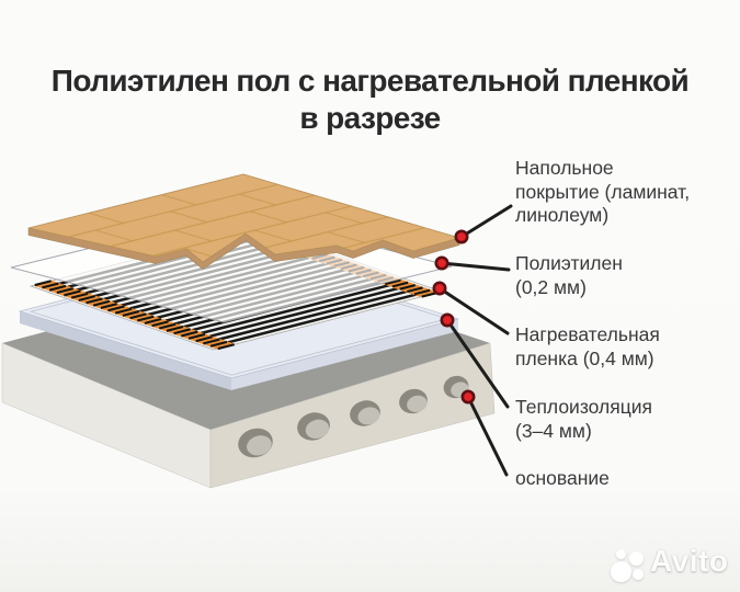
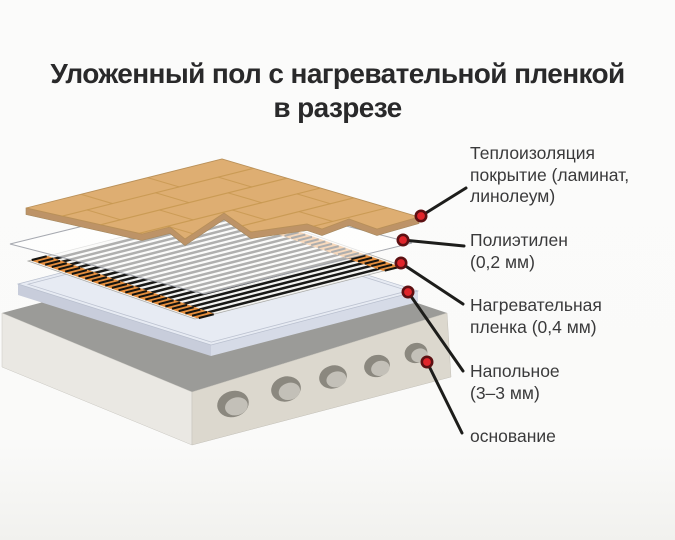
- Полиэтилен пол с нагревательной пленкой
+ Уложенный пол с нагревательной пленкой
  в разрезе
- Напольное
+ Теплоизоляция
  покрытие (ламинат,
  линолеум)
  Полиэтилен
  (0,2 мм)
  Нагревательная
  пленка (0,4 мм)
- Теплоизоляция
+ Напольное
- (3–4 мм)
+ (3–3 мм)
  основание
- Avito
